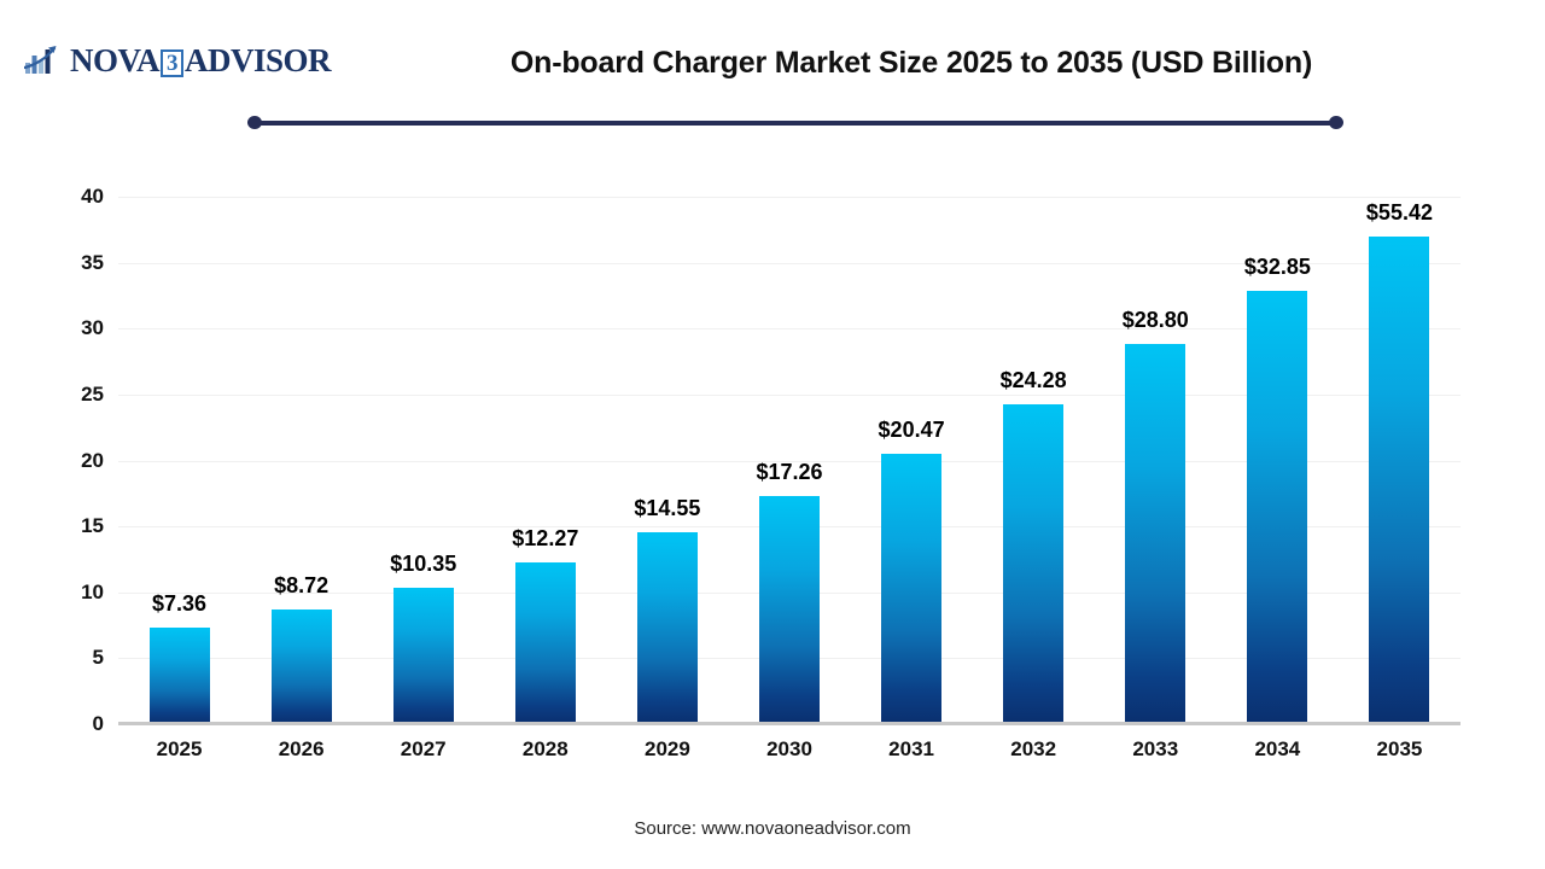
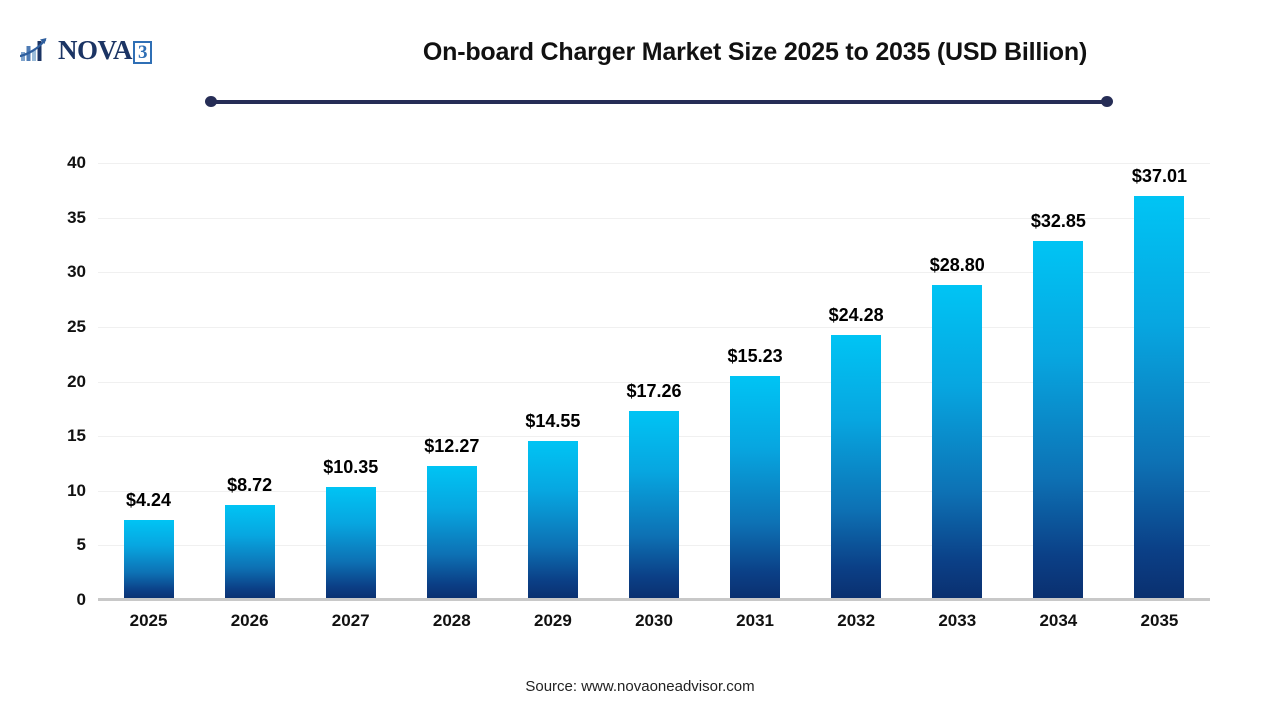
  NOVA
  3
- ADVISOR
  On-board Charger Market Size 2025 to 2035 (USD Billion)
- $7.36
+ $4.24
  $8.72
  $10.35
  $12.27
  $14.55
  $17.26
- $20.47
+ $15.23
  $24.28
  $28.80
  $32.85
- $55.42
+ $37.01
  0
  5
  10
  15
  20
  25
  30
  35
  40
  2025
  2026
  2027
  2028
  2029
  2030
  2031
  2032
  2033
  2034
  2035
  Source: www.novaoneadvisor.com
